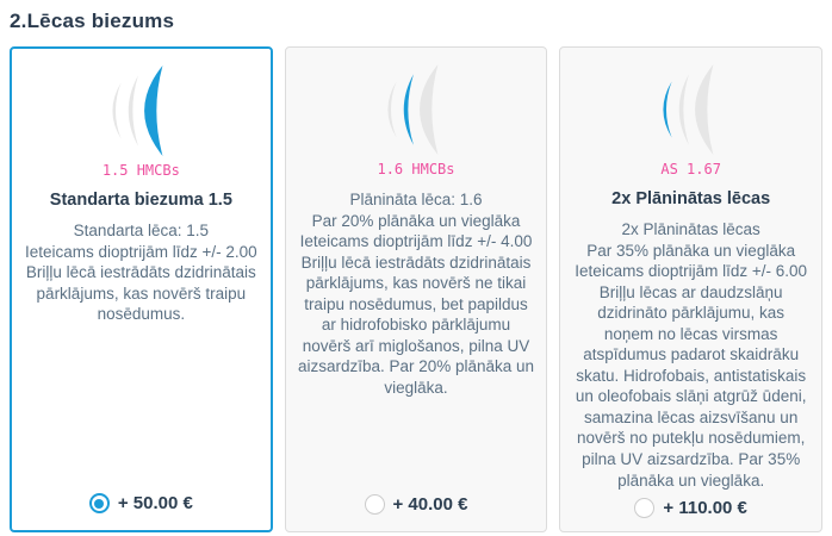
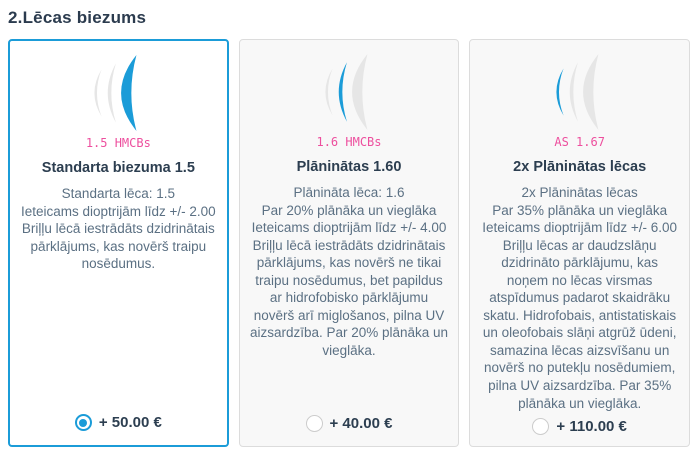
  2.Lēcas biezums
  1.5 HMCBs
  Standarta biezuma 1.5
  Standarta lēca: 1.5
  Ieteicams dioptrijām līdz +/- 2.00
  Briļļu lēcā iestrādāts dzidrinātais pārklājums, kas novērš traipu nosēdumus.
  + 50.00 €
  1.6 HMCBs
+ Plāninātas 1.60
  Plānināta lēca: 1.6
  Par 20% plānāka un vieglāka
  Ieteicams dioptrijām līdz +/- 4.00
  Briļļu lēcā iestrādāts dzidrinātais pārklājums, kas novērš ne tikai traipu nosēdumus, bet papildus ar hidrofobisko pārklājumu novērš arī miglošanos, pilna UV aizsardzība. Par 20% plānāka un vieglāka.
  + 40.00 €
  AS 1.67
  2x Plāninātas lēcas
  2x Plāninātas lēcas
  Par 35% plānāka un vieglāka
  Ieteicams dioptrijām līdz +/- 6.00
  Briļļu lēcas ar daudzslāņu dzidrināto pārklājumu, kas noņem no lēcas virsmas atspīdumus padarot skaidrāku skatu. Hidrofobais, antistatiskais un oleofobais slāņi atgrūž ūdeni, samazina lēcas aizsvīšanu un novērš no putekļu nosēdumiem, pilna UV aizsardzība. Par 35% plānāka un vieglāka.
  + 110.00 €
